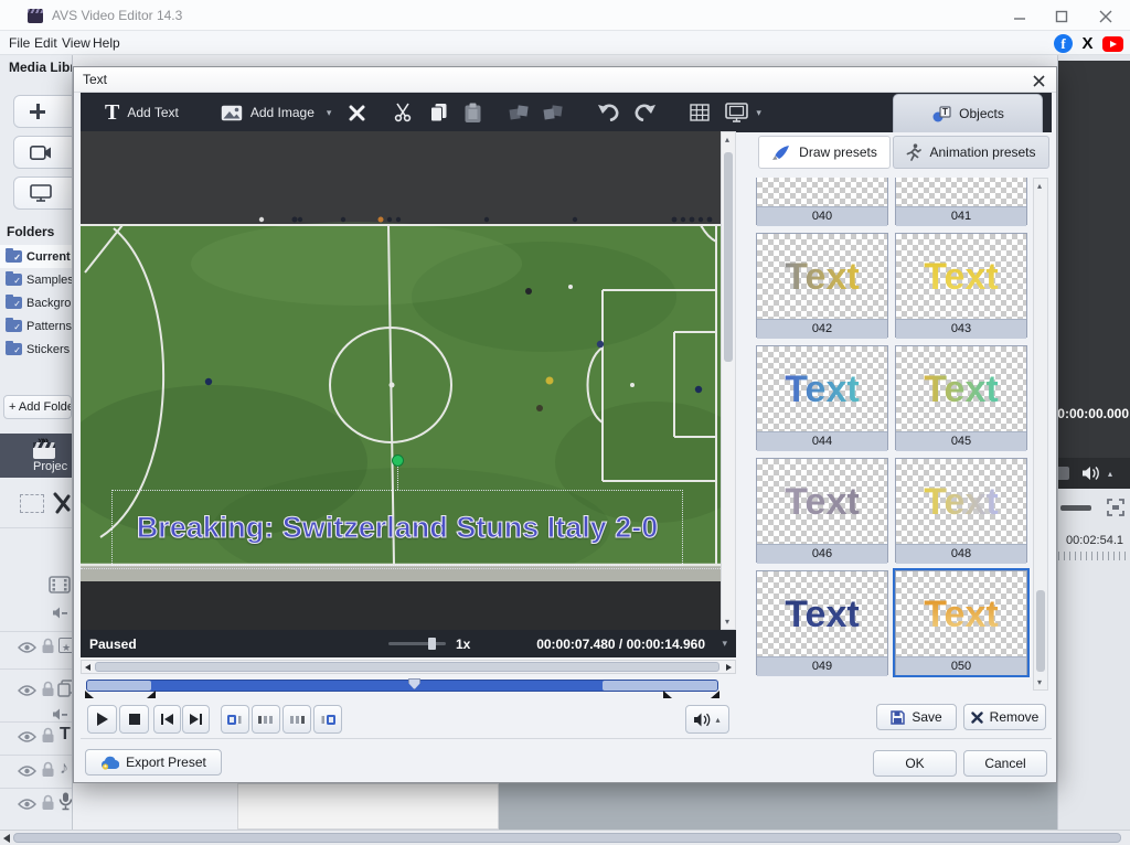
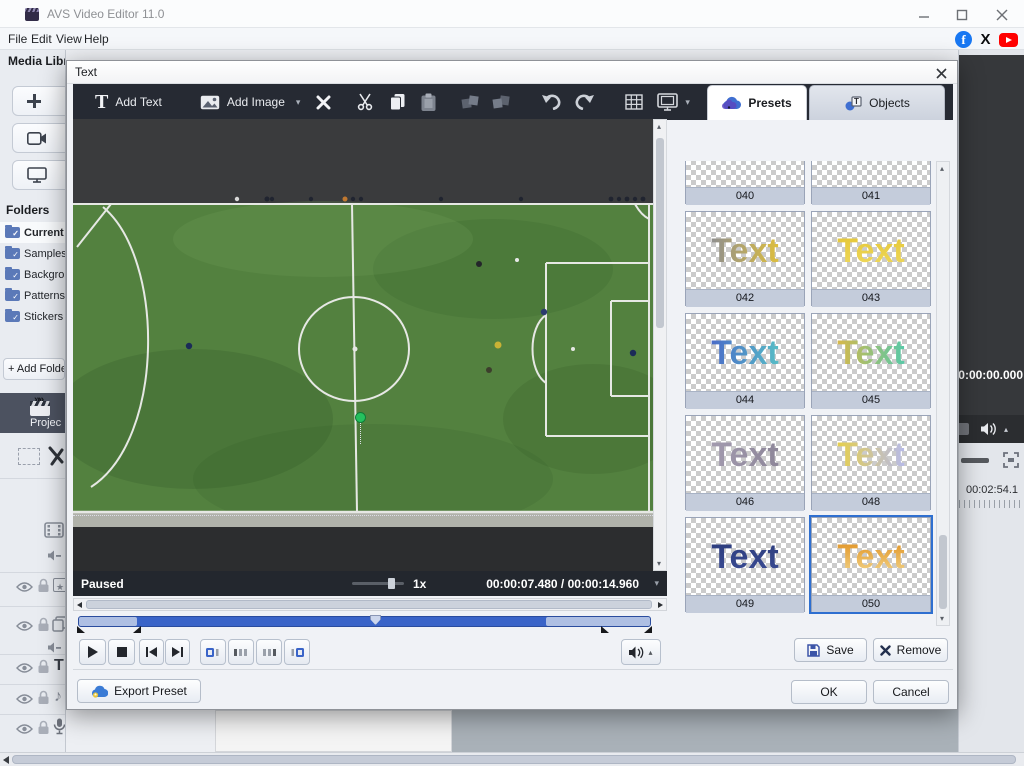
- AVS Video Editor 14.3
+ AVS Video Editor 11.0
  File
  Edit
  View
  Help
  f
  X
  Media Lib
  Folders
  ✓
  Current
  ✓
  Samples
  ✓
  Backgro
  ✓
  Patterns
  ✓
  Stickers
  + Add Folde
  »»
  Projec
  ★
  T
  ♪
  0:00:00.000
  ▴
  00:02:54.1
  Text
  T
  Add Text
  Add Image
  ▾
  ▾
+ Presets
  T
  Objects
- Draw presets
- Animation presets
- Breaking: Switzerland Stuns Italy 2-0
  ▴
  ▾
  Paused
  1x
  00:00:07.480 / 00:00:14.960
  ▾
  ▴
  040
  041
  Text
  042
  Text
  043
  Text
  044
  Text
  045
  Text
  046
  Text
  048
  Text
  049
  Text
  050
  ▴
  ▾
  Save
  Remove
  Export Preset
  OK
  Cancel
